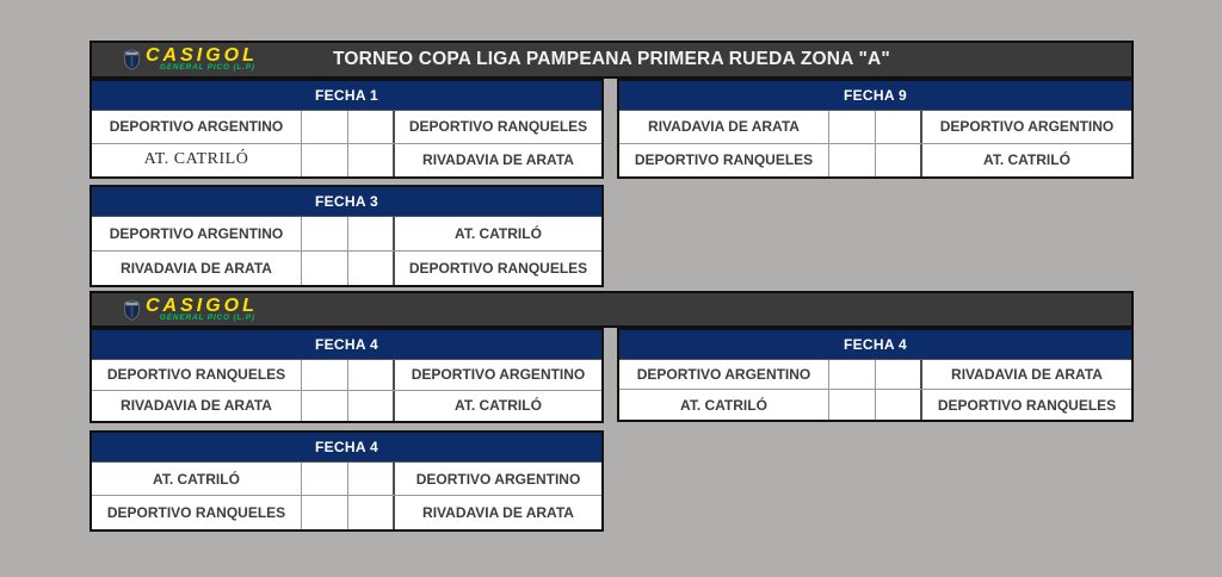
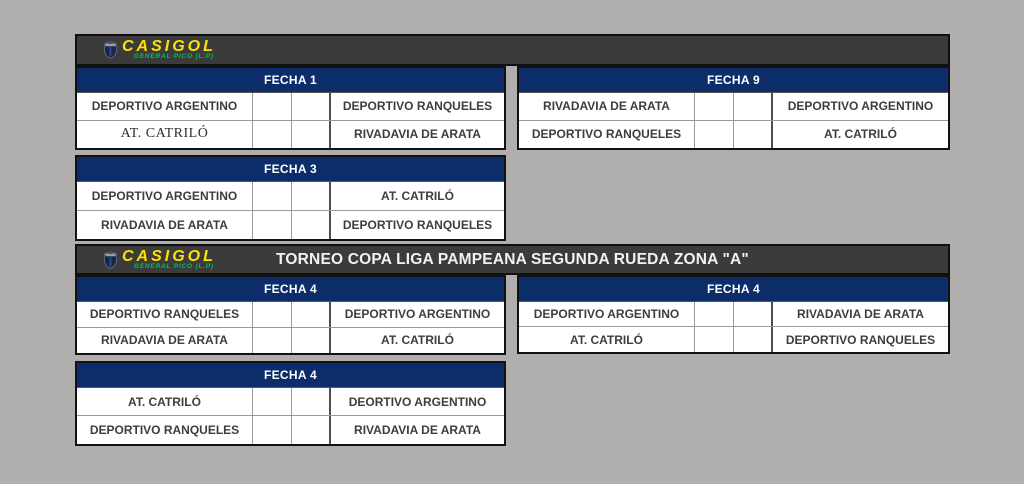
  CASIGOL
- TORNEO COPA LIGA PAMPEANA PRIMERA RUEDA ZONA "A"
  FECHA 1
  DEPORTIVO ARGENTINO
  DEPORTIVO RANQUELES
  AT. CATRILÓ
  RIVADAVIA DE ARATA
  FECHA 9
  RIVADAVIA DE ARATA
  DEPORTIVO ARGENTINO
  DEPORTIVO RANQUELES
  AT. CATRILÓ
  FECHA 3
  DEPORTIVO ARGENTINO
  AT. CATRILÓ
  RIVADAVIA DE ARATA
  DEPORTIVO RANQUELES
  CASIGOL
+ TORNEO COPA LIGA PAMPEANA SEGUNDA RUEDA ZONA "A"
  FECHA 4
  DEPORTIVO RANQUELES
  DEPORTIVO ARGENTINO
  RIVADAVIA DE ARATA
  AT. CATRILÓ
  FECHA 4
  DEPORTIVO ARGENTINO
  RIVADAVIA DE ARATA
  AT. CATRILÓ
  DEPORTIVO RANQUELES
  FECHA 4
  AT. CATRILÓ
  DEORTIVO ARGENTINO
  DEPORTIVO RANQUELES
  RIVADAVIA DE ARATA
